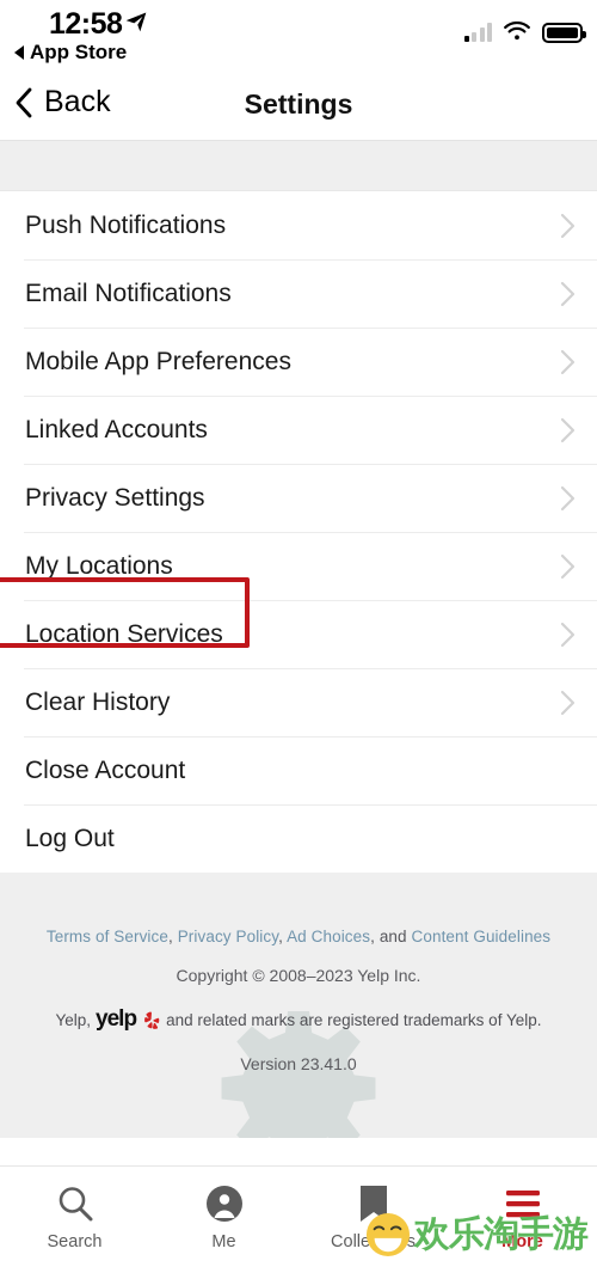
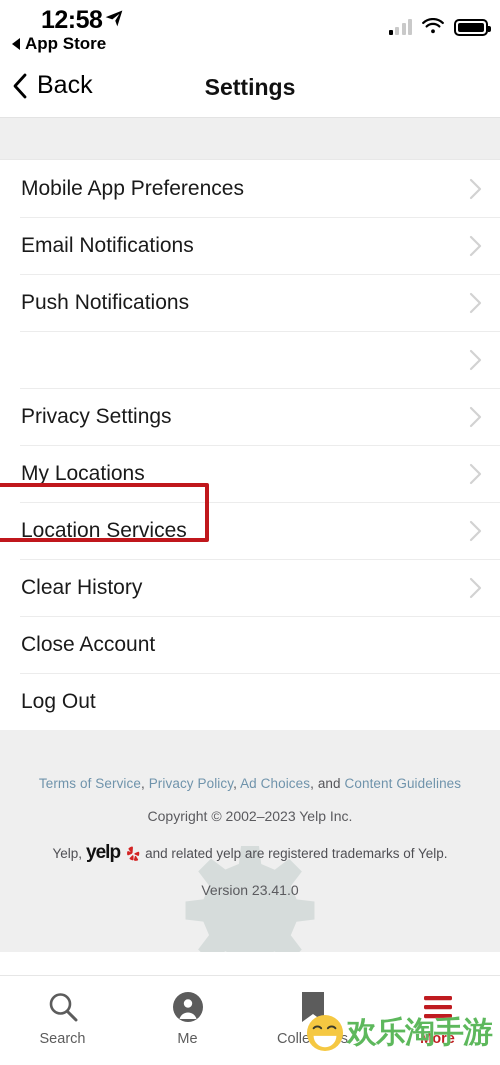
  12:58
  App Store
  Back
  Settings
- Push Notifications
+ Mobile App Preferences
  Email Notifications
- Mobile App Preferences
+ Push Notifications
- Linked Accounts
  Privacy Settings
  My Locations
  Clear History
  Close Account
  Log Out
  Terms of Service, Privacy Policy, Ad Choices, and Content Guidelines
- Copyright © 2008–2023 Yelp Inc.
+ Copyright © 2002–2023 Yelp Inc.
  Yelp,
  yelp
- and related marks are registered trademarks of Yelp.
+ and related yelp are registered trademarks of Yelp.
  Version 23.41.0
  Search
  Me
  More
  欢乐淘手游
